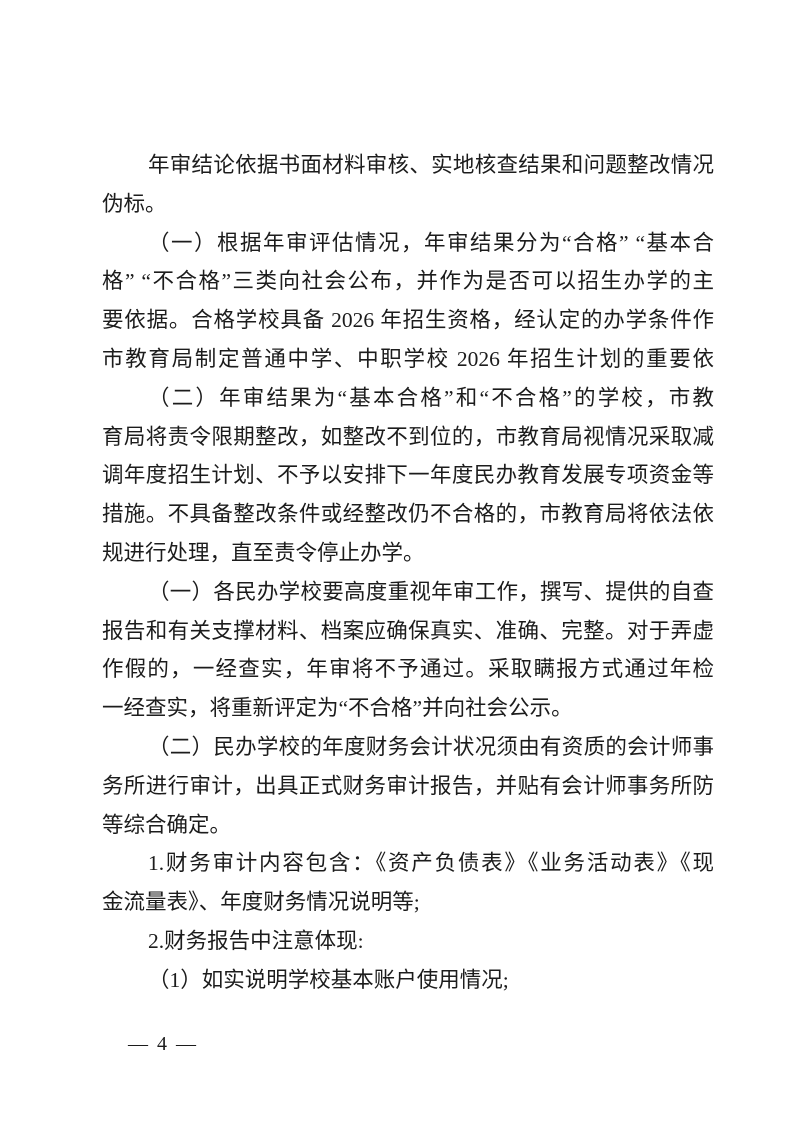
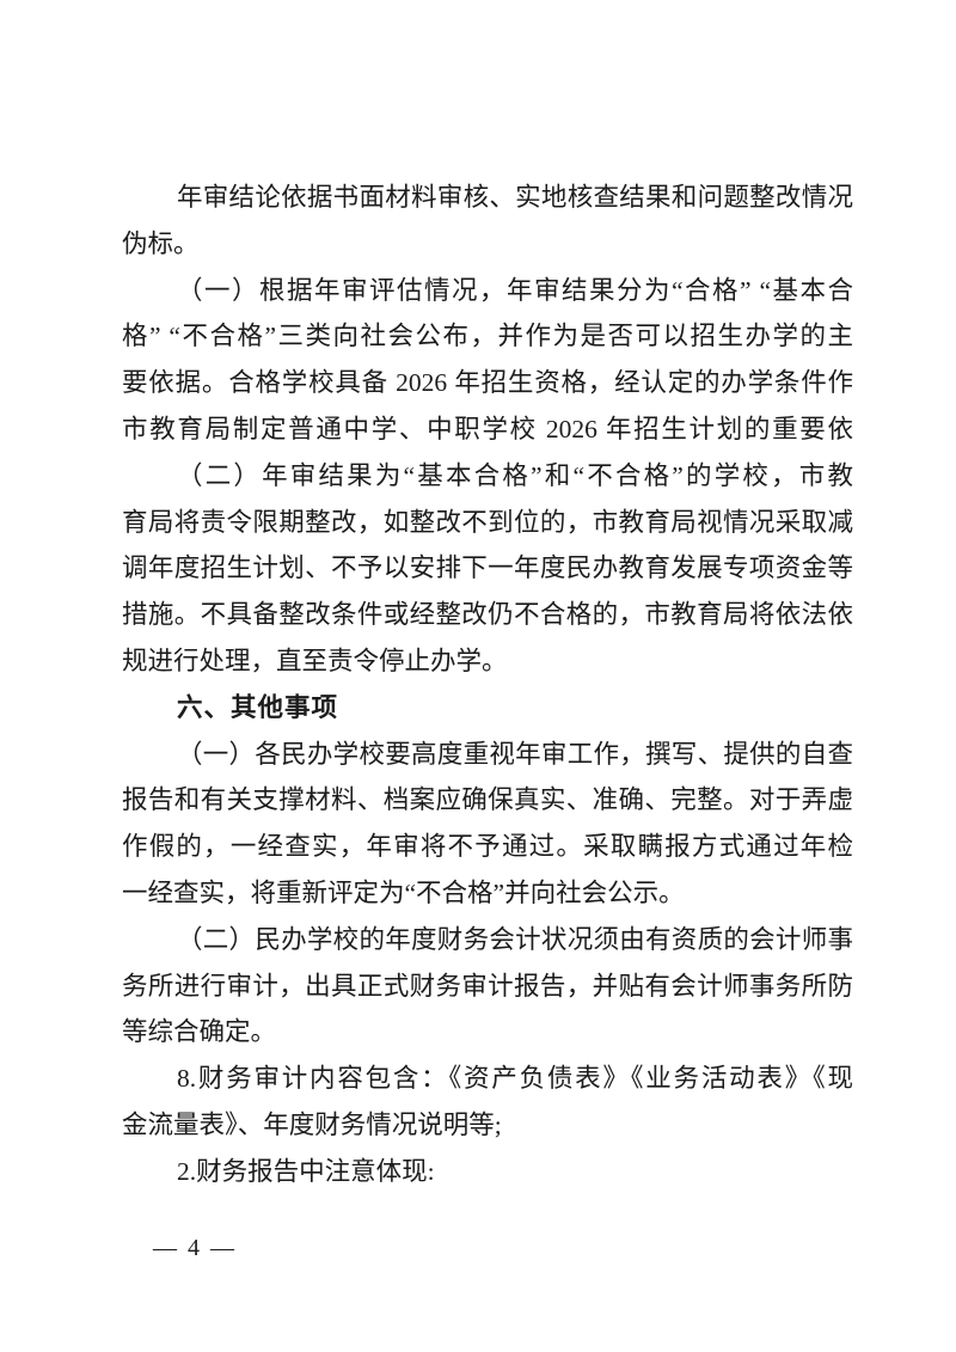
  年审结论依据书面材料审核、实地核查结果和问题整改情况
  伪标。
  （一）根据年审评估情况，年审结果分为“合格” “基本合
  格” “不合格”三类向社会公布，并作为是否可以招生办学的主
  要依据。合格学校具备 2026 年招生资格，经认定的办学条件作
  市教育局制定普通中学、中职学校 2026 年招生计划的重要依
  （二）年审结果为“基本合格”和“不合格”的学校，市教
  育局将责令限期整改，如整改不到位的，市教育局视情况采取减
  调年度招生计划、不予以安排下一年度民办教育发展专项资金等
  措施。不具备整改条件或经整改仍不合格的，市教育局将依法依
  规进行处理，直至责令停止办学。
+ 六、其他事项
  （一）各民办学校要高度重视年审工作，撰写、提供的自查
  报告和有关支撑材料、档案应确保真实、准确、完整。对于弄虚
  作假的，一经查实，年审将不予通过。采取瞒报方式通过年检
  一经查实，将重新评定为“不合格”并向社会公示。
  （二）民办学校的年度财务会计状况须由有资质的会计师事
  务所进行审计，出具正式财务审计报告，并贴有会计师事务所防
  等综合确定。
- 1.财务审计内容包含：《资产负债表》《业务活动表》《现
+ 8.财务审计内容包含：《资产负债表》《业务活动表》《现
  金流量表》、年度财务情况说明等;
  2.财务报告中注意体现:
- （1）如实说明学校基本账户使用情况;
  — 4 —
